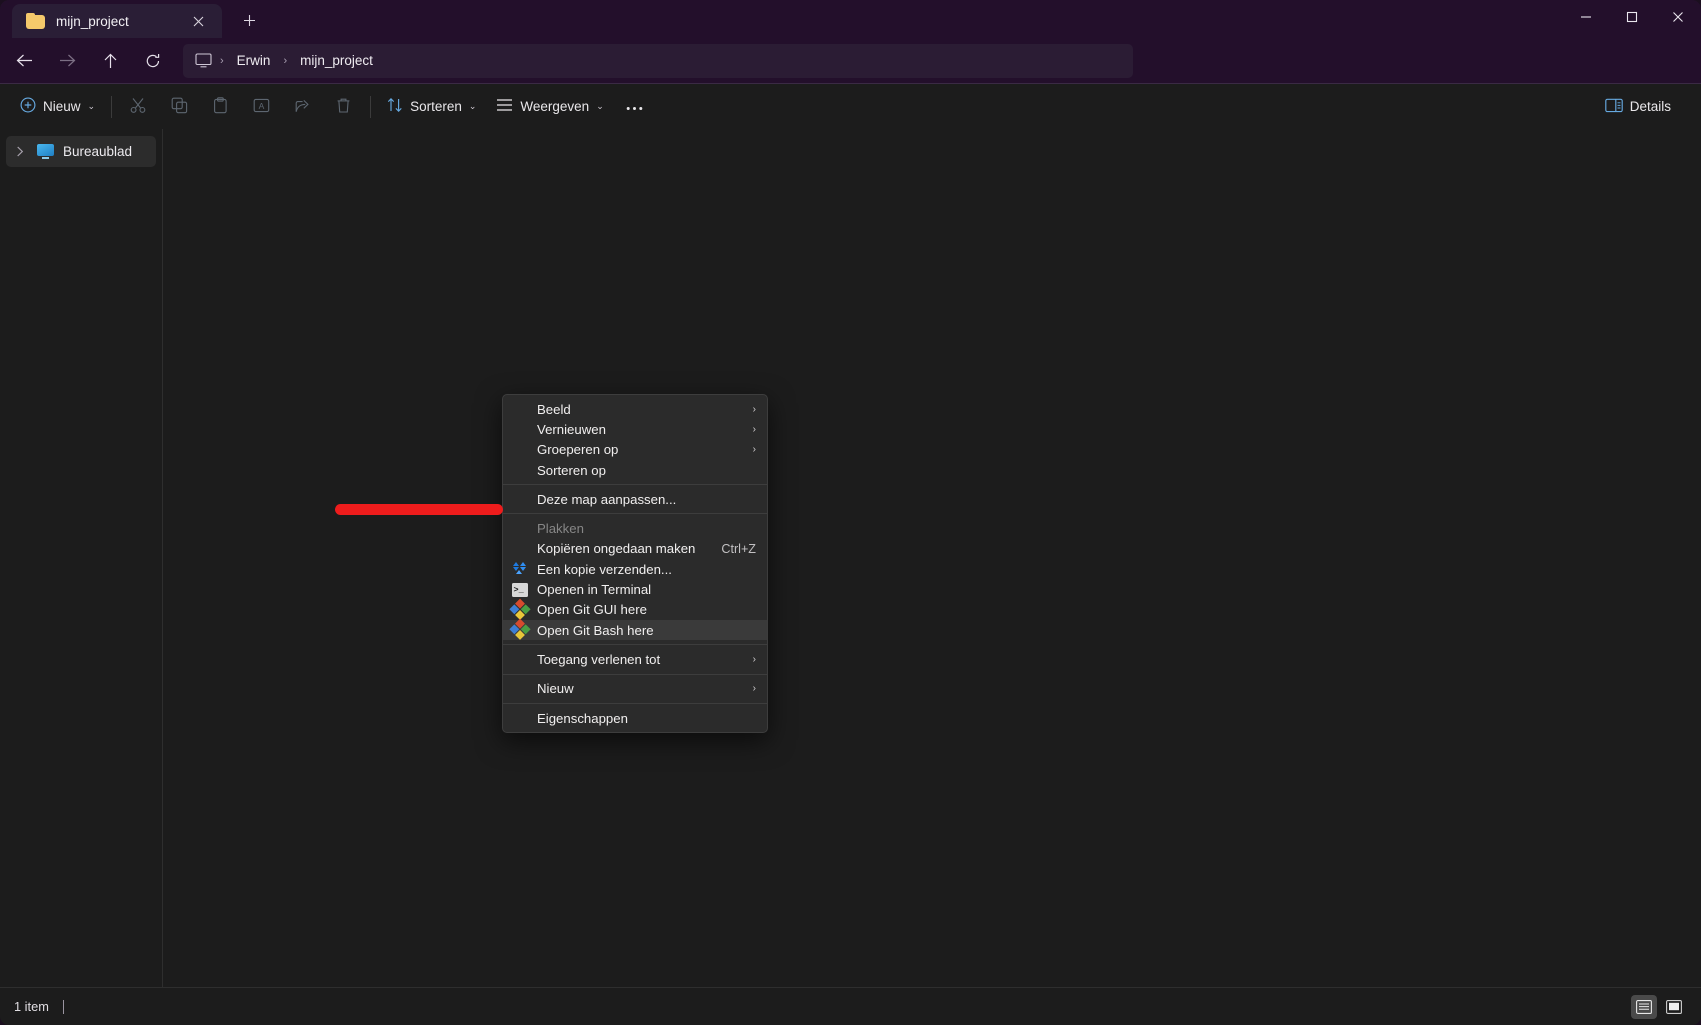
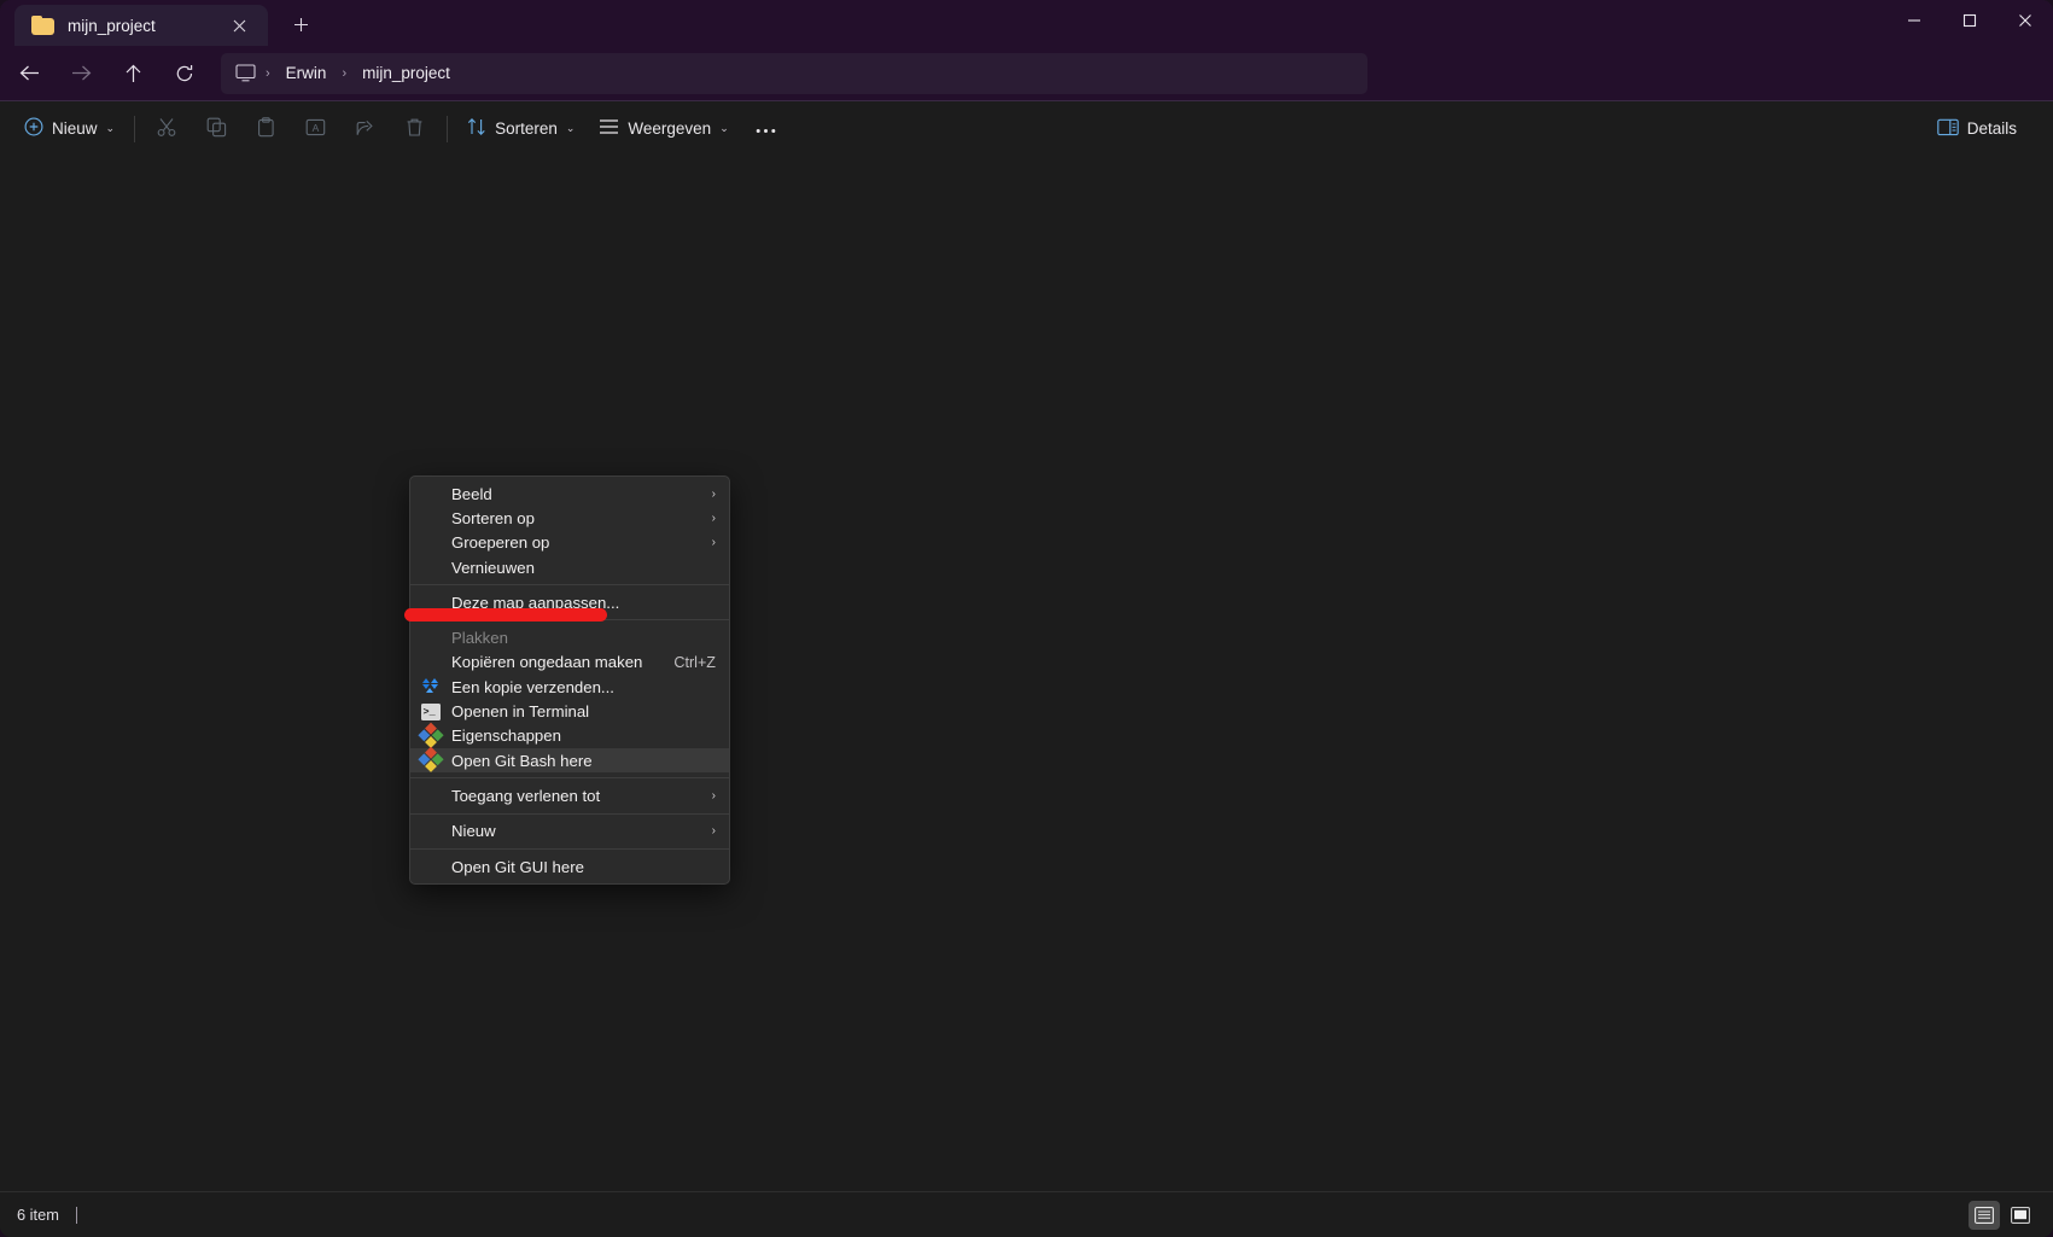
  mijn_project
  ›
  Erwin
  ›
  mijn_project
  Nieuw
  ⌄
  A
  Sorteren
  ⌄
  Weergeven
  ⌄
  Details
- Bureaublad
  Beeld
  ›
- Vernieuwen
+ Sorteren op
  ›
  Groeperen op
  ›
- Sorteren op
+ Vernieuwen
  Deze map aanpassen...
  Plakken
  Kopiëren ongedaan maken
  Ctrl+Z
  Een kopie verzenden...
  >_
  Openen in Terminal
- Open Git GUI here
+ Eigenschappen
  Open Git Bash here
  Toegang verlenen tot
  ›
  Nieuw
  ›
- Eigenschappen
+ Open Git GUI here
- 1 item
+ 6 item
